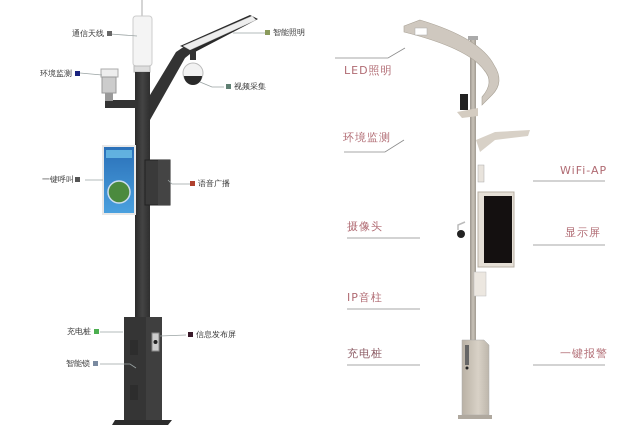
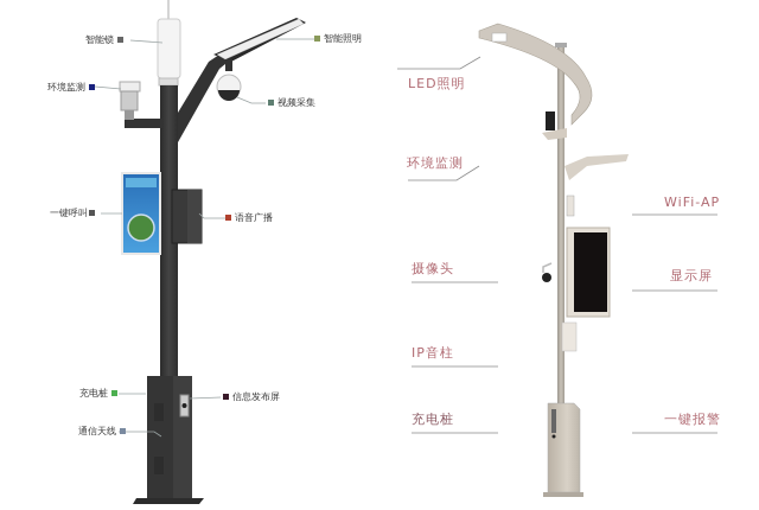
- 通信天线
+ 智能锁
  智能照明
  环境监测
  视频采集
  一键呼叫
  语音广播
  充电桩
  信息发布屏
- 智能锁
+ 通信天线
  LED照明
  环境监测
  WiFi-AP
  摄像头
  显示屏
  IP音柱
  充电桩
  一键报警
